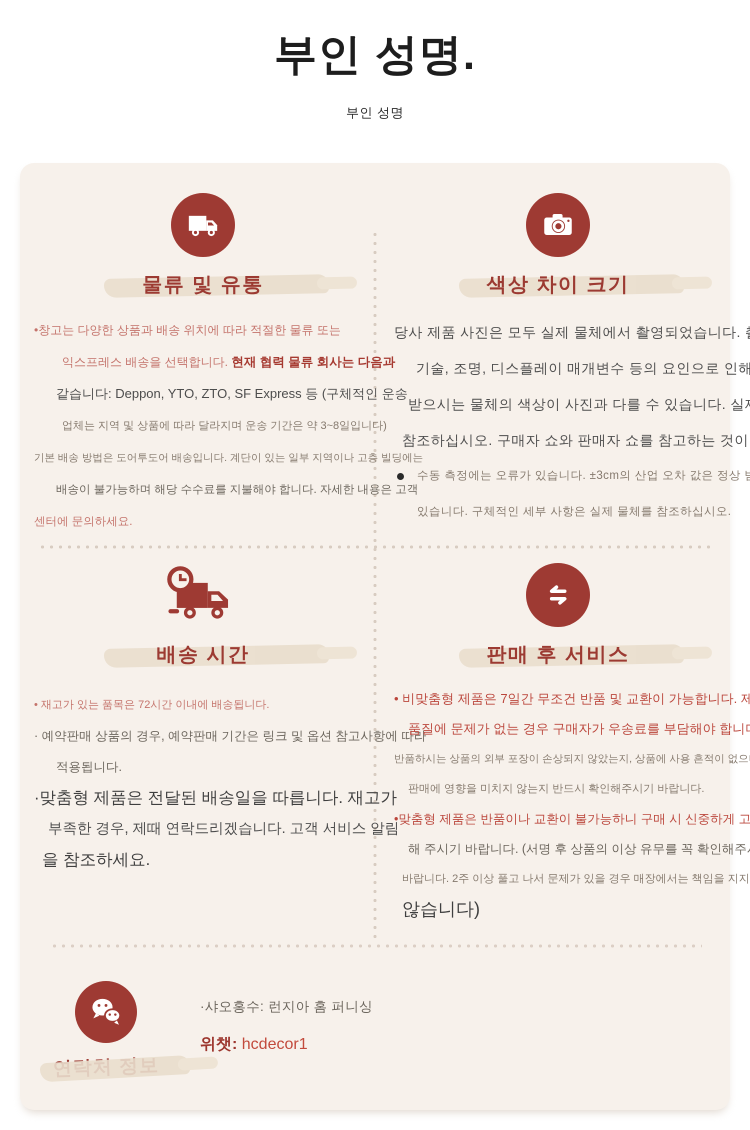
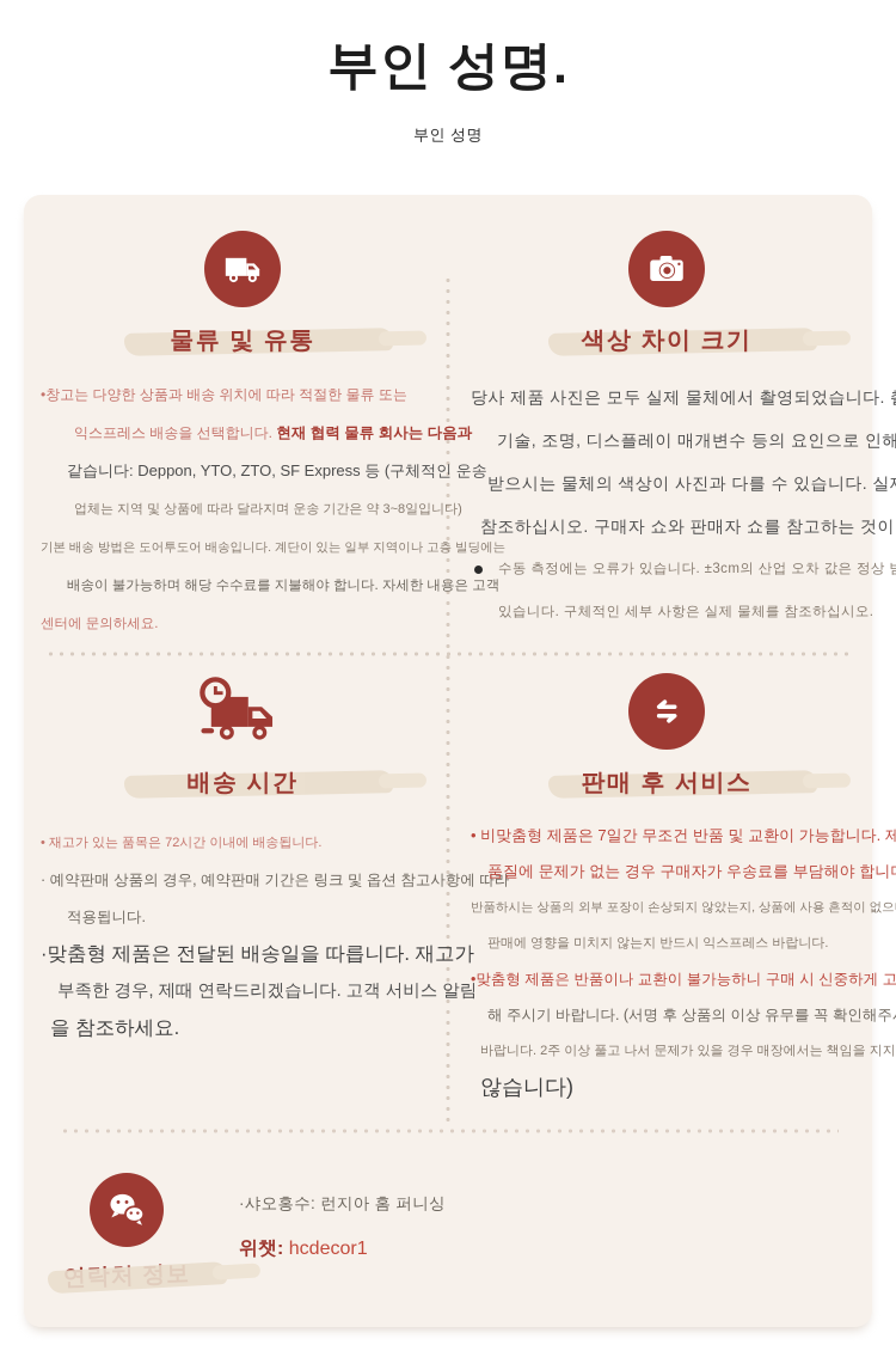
  부인 성명.
  부인 성명
  물류 및 유통
  •창고는 다양한 상품과 배송 위치에 따라 적절한 물류 또는
  익스프레스 배송을 선택합니다. 현재 협력 물류 회사는 다음과
  같습니다: Deppon, YTO, ZTO, SF Express 등 (구체적인 운
  업체는 지역 및 상품에 따라 달라지며 운송 기간은 약 3~8일입니다)
  기본 배송 방법은 도어투도어 배송입니다. 계단이 있는 일부 지역이나 고층 빌
  배송이 불가능하며 해당 수수료를 지불해야 합니다. 자세한 내용은
  센터에 문의하세요.
  색상 차이 크기
  당사 제품 사진은 모두 실제 물체에서 촬영되었습니다.
  기술, 조명, 디스플레이 매개변수 등의 요인으로 인해
  받으시는 물체의 색상이 사진과 다를 수 있습니다. 실
  참조하십시오. 구매자 쇼와 판매자 쇼를 참고하는 것이
  수동 측정에는 오류가 있습니다. ±3cm의 산업 오차 값은 정상
  있습니다. 구체적인 세부 사항은 실제 물체를 참조하십시오.
  배송 시간
  • 재고가 있는 품목은 72시간 이내에 배송됩니다.
  · 예약판매 상품의 경우, 예약판매 기간은 링크 및 옵션 참고사항
  적용됩니다.
  ·맞춤형 제품은 전달된 배송일을 따릅니다. 재고가
  부족한 경우, 제때 연락드리겠습니다. 고객 서비스 알
  을 참조하세요.
  판매 후 서비스
  • 비맞춤형 제품은 7일간 무조건 반품 및 교환이 가능합니다. 제
  품질에 문제가 없는 경우 구매자가 우송료를 부담해야 합니
  반품하시는 상품의 외부 포장이 손상되지 않았는지, 상품에 사용 흔적이 없으
- 판매에 영향을 미치지 않는지 반드시 확인해주시기 바랍니다.
+ 판매에 영향을 미치지 않는지 반드시 익스프레스 바랍니다.
  •맞춤형 제품은 반품이나 교환이 불가능하니 구매 시 신중하게 고
  해 주시기 바랍니다. (서명 후 상품의 이상 유무를 꼭 확인해주
  바랍니다. 2주 이상 풀고 나서 문제가 있을 경우 매장에서는 책임을 지지
  않습니다)
  ·샤오홍수: 런지아 홈 퍼니싱
  위챗: hcdecor1
